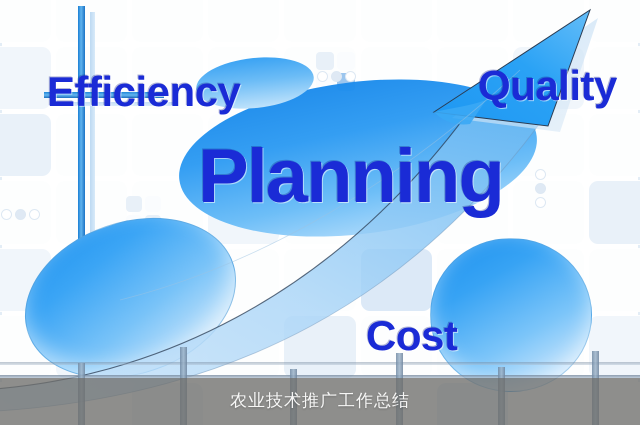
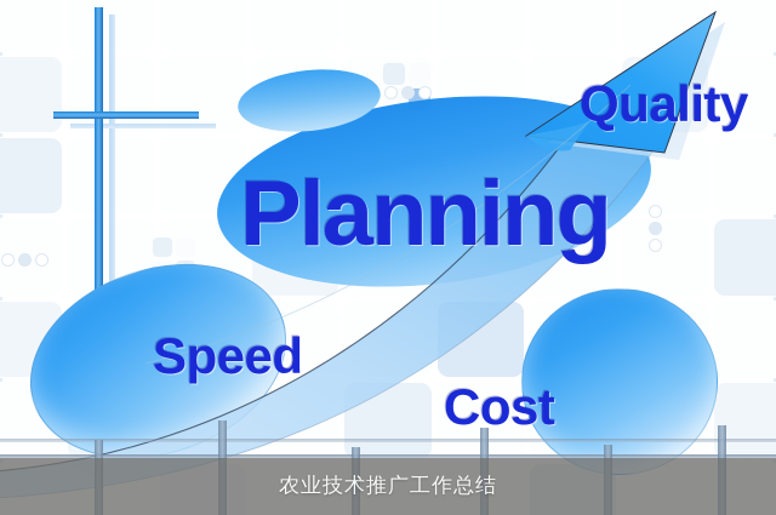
- Efficiency
  Quality
  Planning
+ Speed
  Cost
  农业技术推广工作总结
